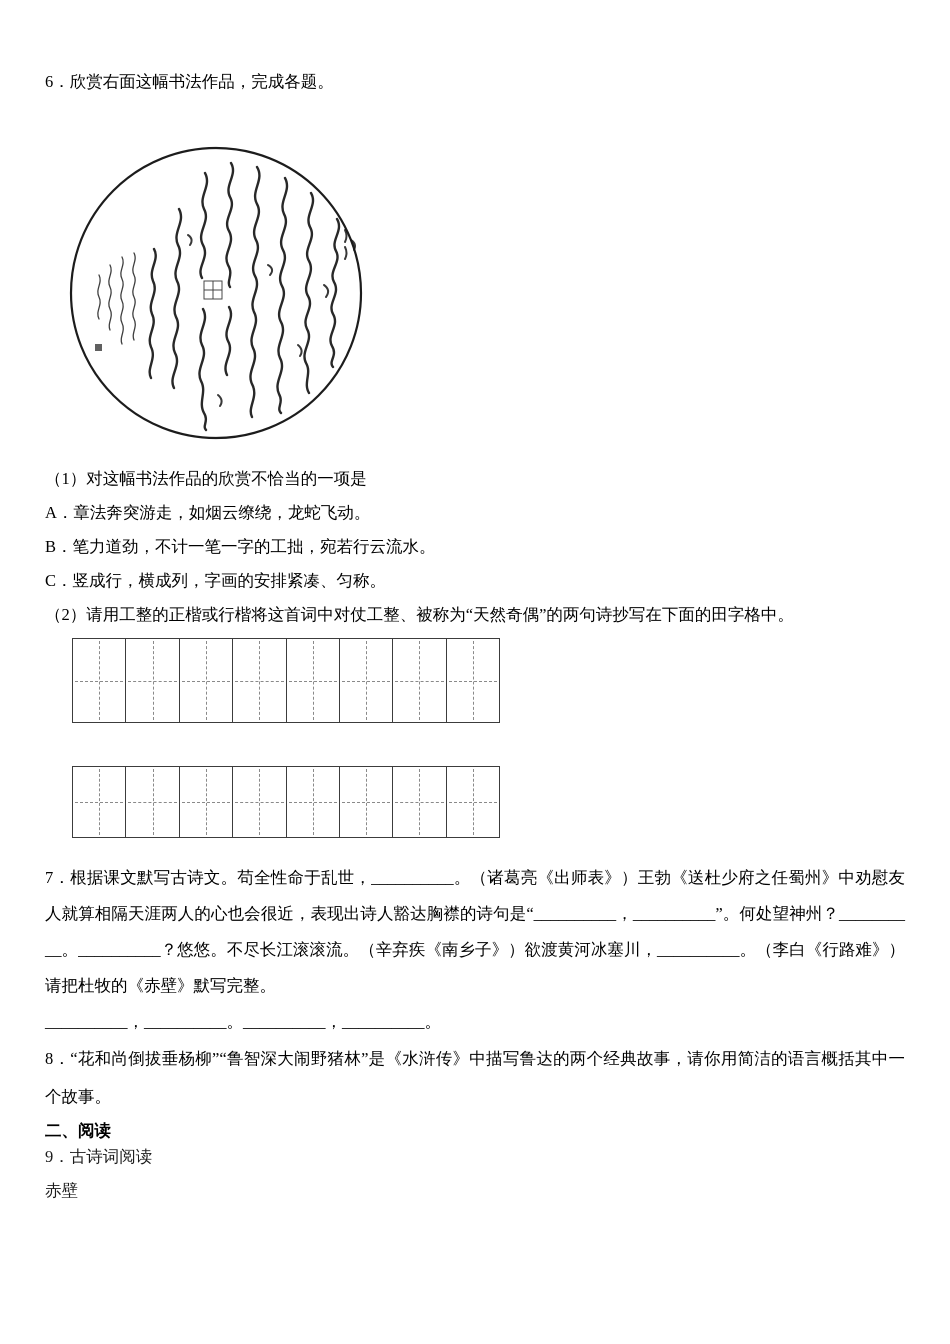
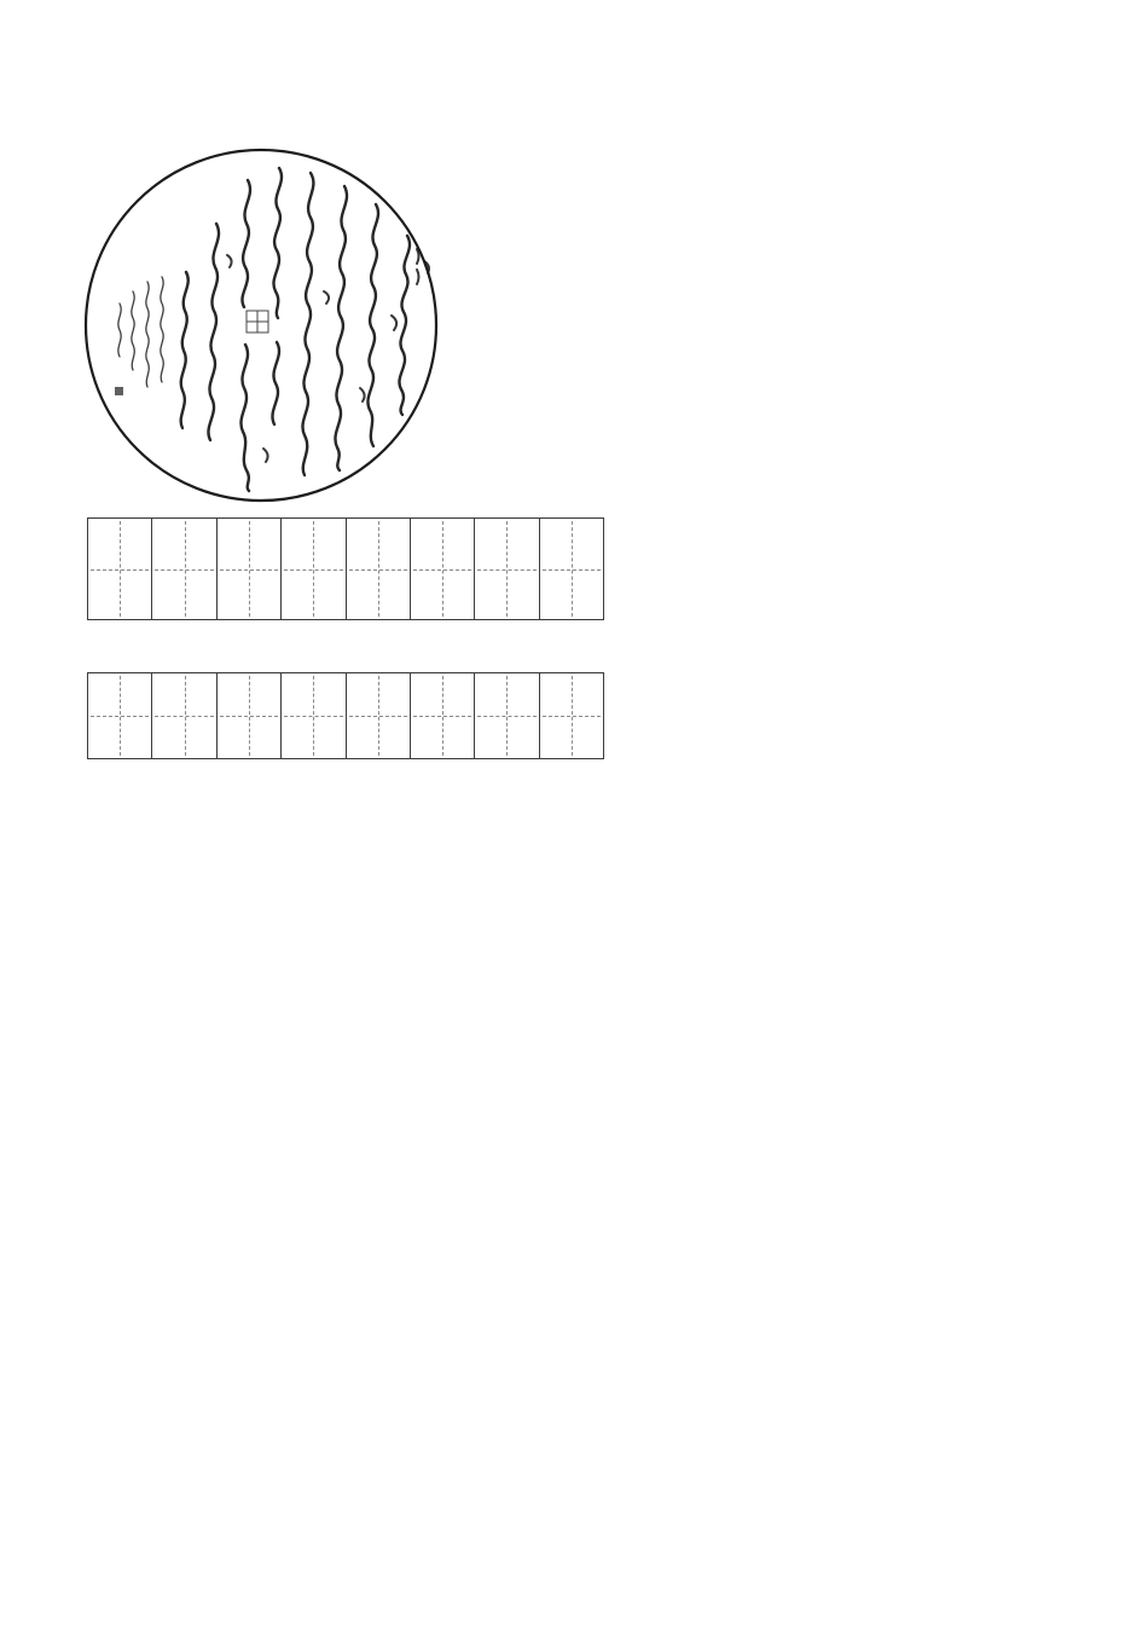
- 6．欣赏右面这幅书法作品，完成各题。
- （1）对这幅书法作品的欣赏不恰当的一项是
- A．章法奔突游走，如烟云缭绕，龙蛇飞动。
- B．笔力道劲，不计一笔一字的工拙，宛若行云流水。
- C．竖成行，横成列，字画的安排紧凑、匀称。
- （2）请用工整的正楷或行楷将这首词中对仗工整、被称为“天然奇偶”的两句诗抄写在下面的田字格中。
- 7．根据课文默写古诗文。苟全性命于乱世，__________。（诸葛亮《出师表》）王勃《送杜少府之任蜀州》中劝慰友人就算相隔天涯两人的心也会很近，表现出诗人豁达胸襟的诗句是“__________，__________”。何处望神州？__________。__________？悠悠。不尽长江滚滚流。（辛弃疾《南乡子》）欲渡黄河冰塞川，__________。（李白《行路难》）请把杜牧的《赤壁》默写完整。
- __________，__________。__________，__________。
- 8．“花和尚倒拔垂杨柳”“鲁智深大闹野猪林”是《水浒传》中描写鲁达的两个经典故事，请你用简洁的语言概括其中一个故事。
- 二、阅读
- 9．古诗词阅读
- 赤壁
